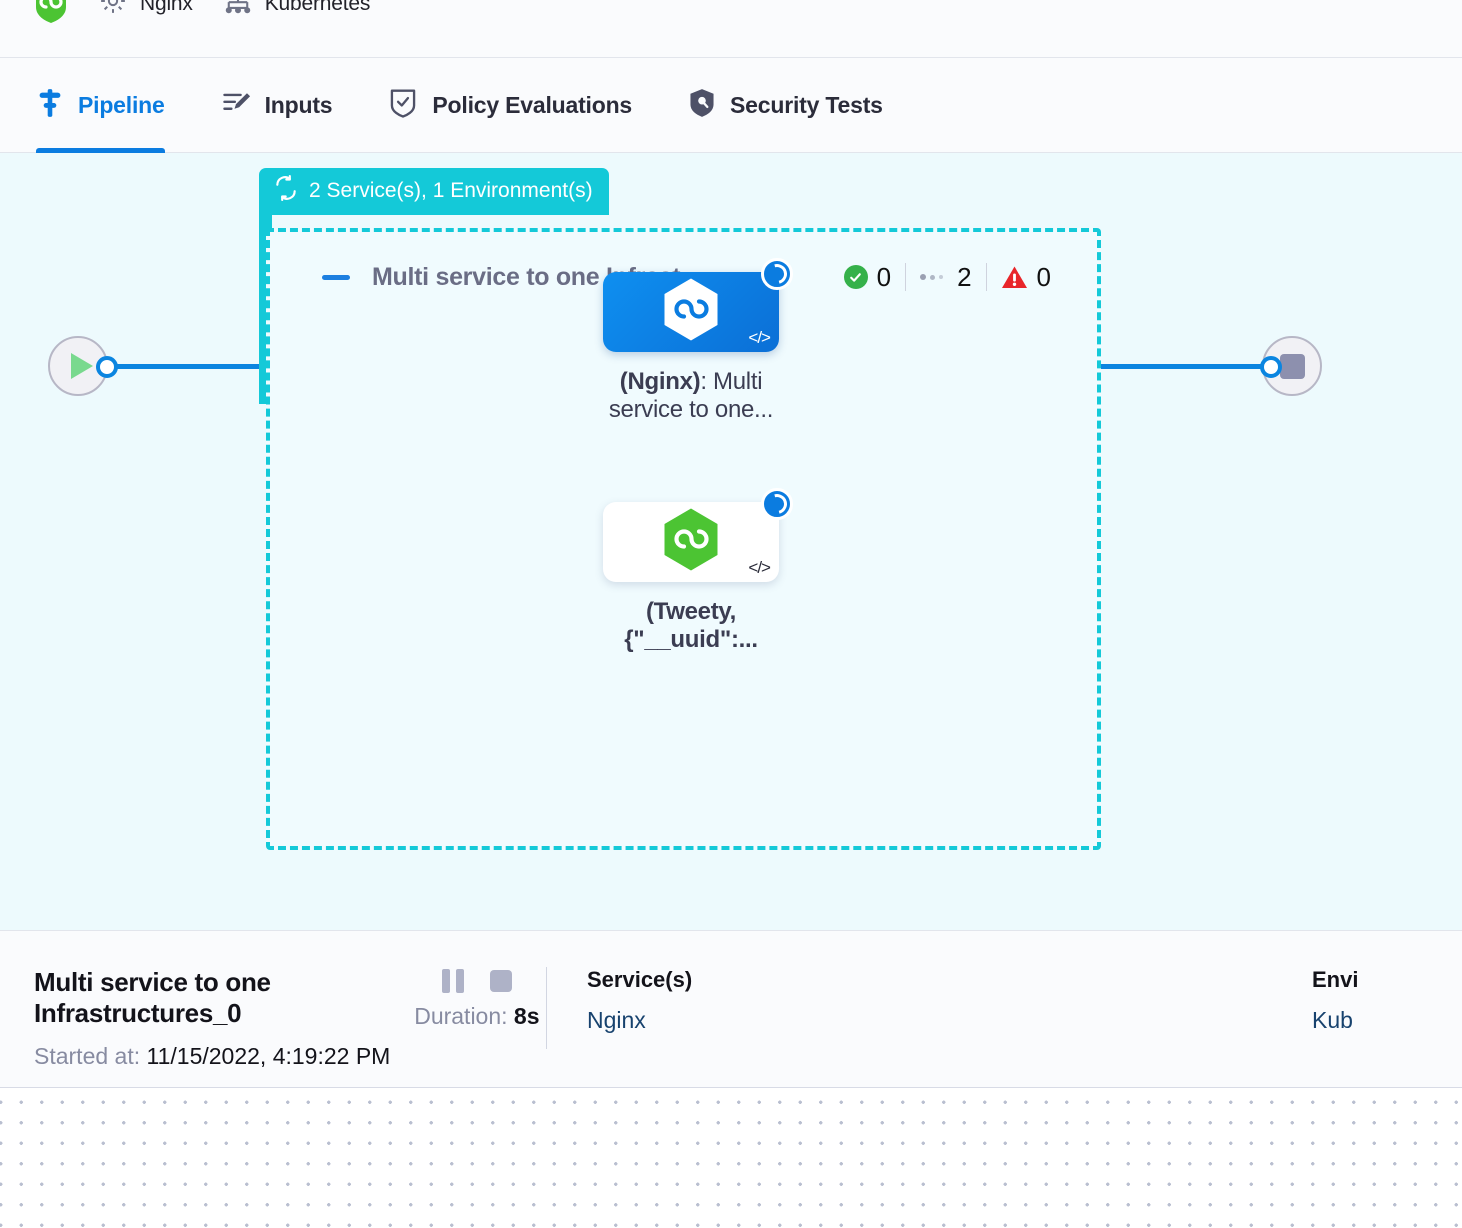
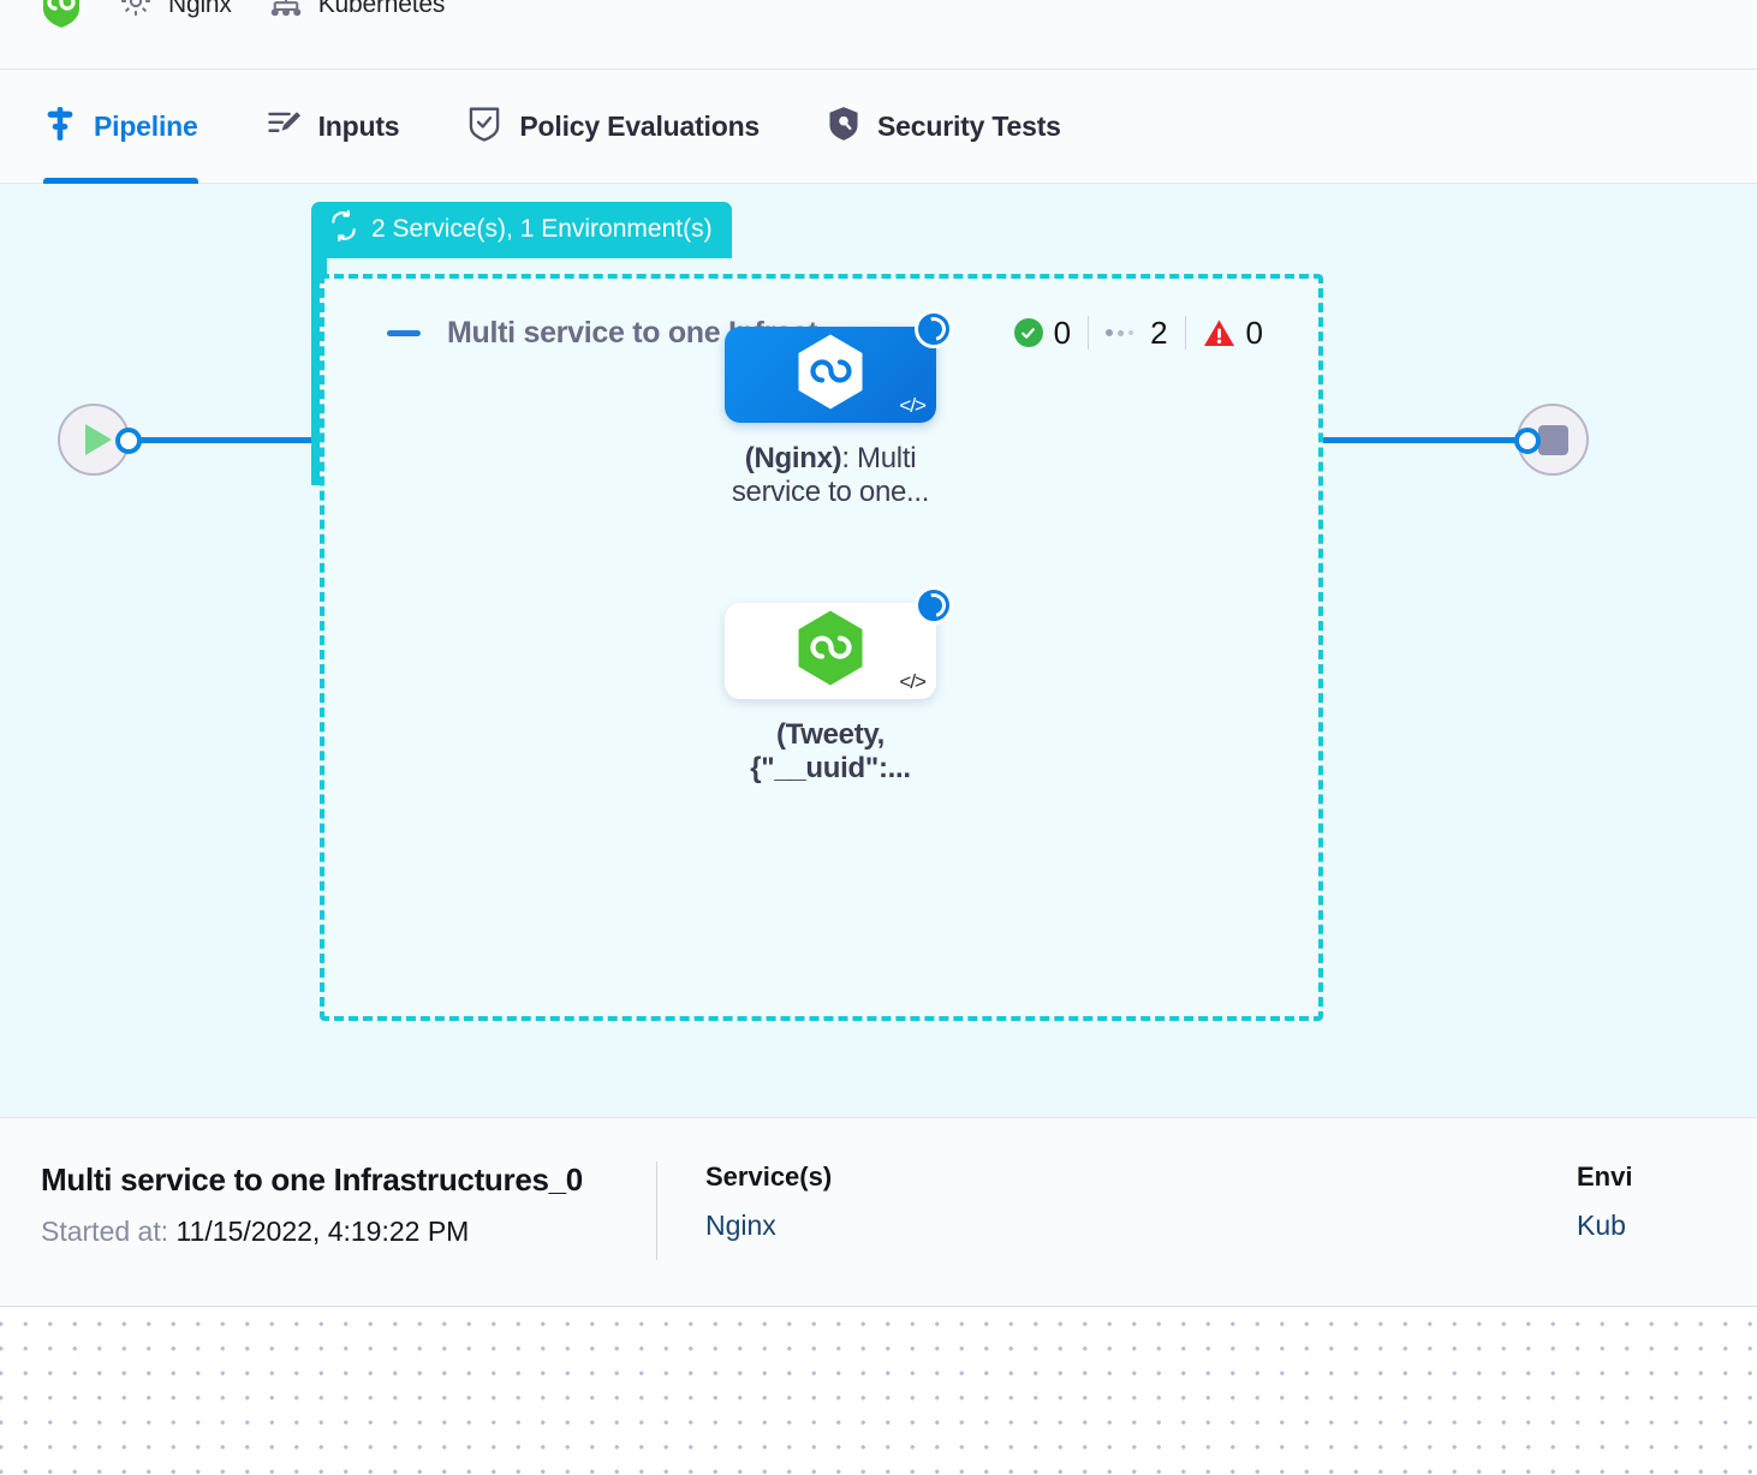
  Nginx
  Kubernetes
  Pipeline
  Inputs
  Policy Evaluations
  Security Tests
  2 Service(s), 1 Environment(s)
  0
  2
  0
  </>
  (Nginx): Multi service to one...
  </>
  (Tweety,
  {"__uuid":...
  Multi service to one Infrastructures_0
  Started at: 11/15/2022, 4:19:22 PM
- Duration: 8s
  Service(s)
  Nginx
  Envi
  Kub
